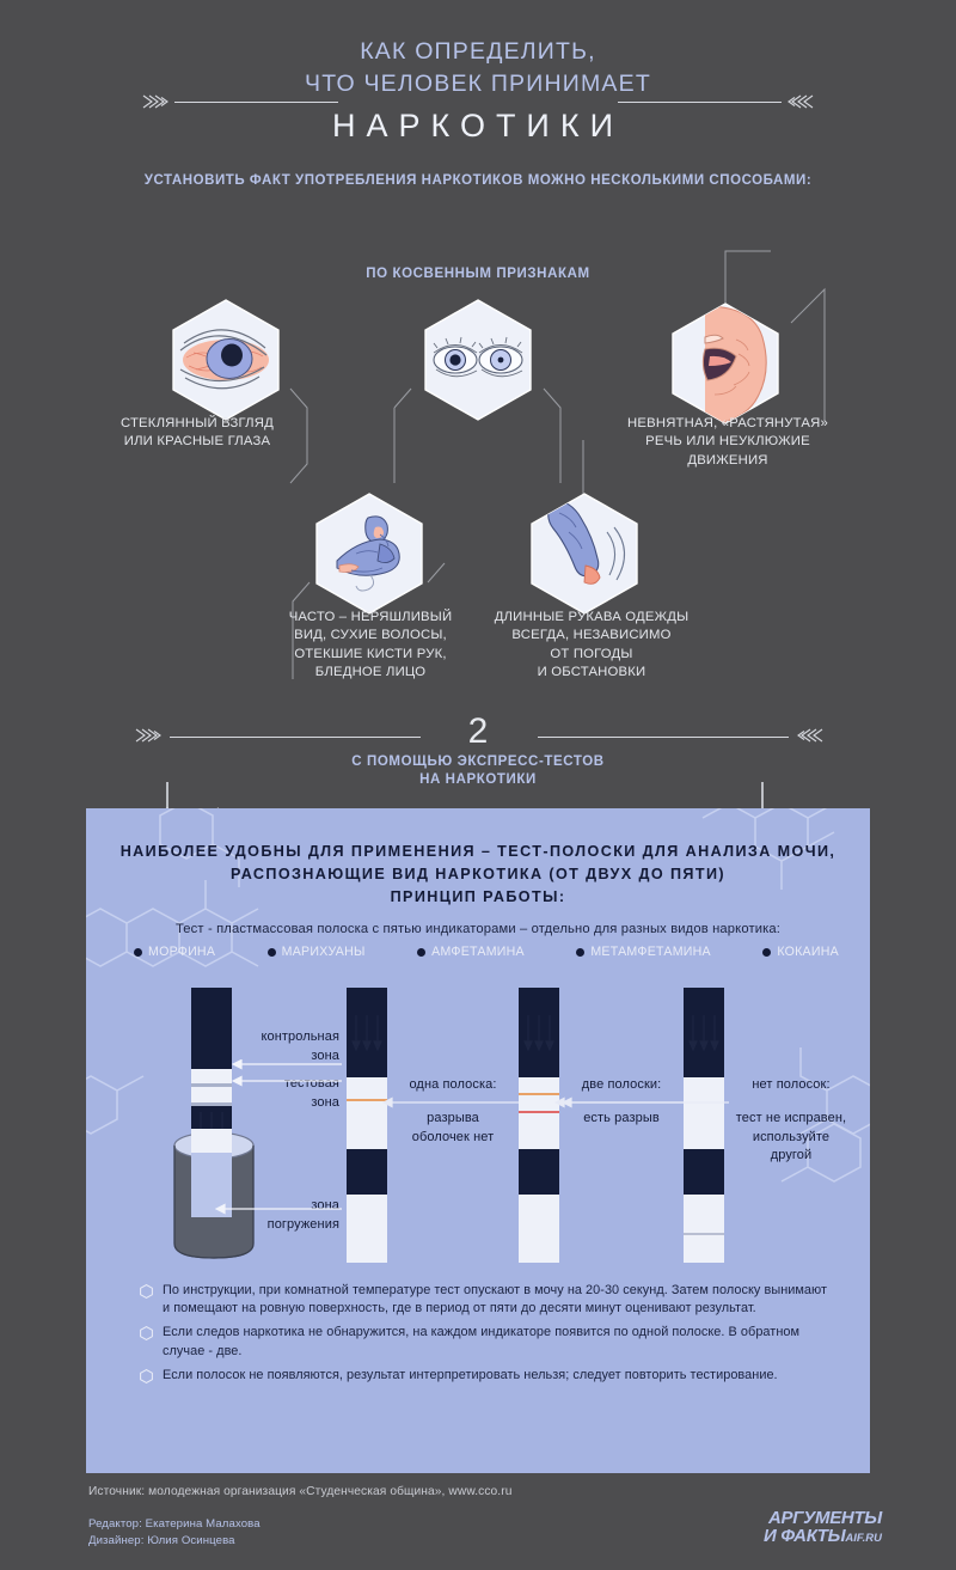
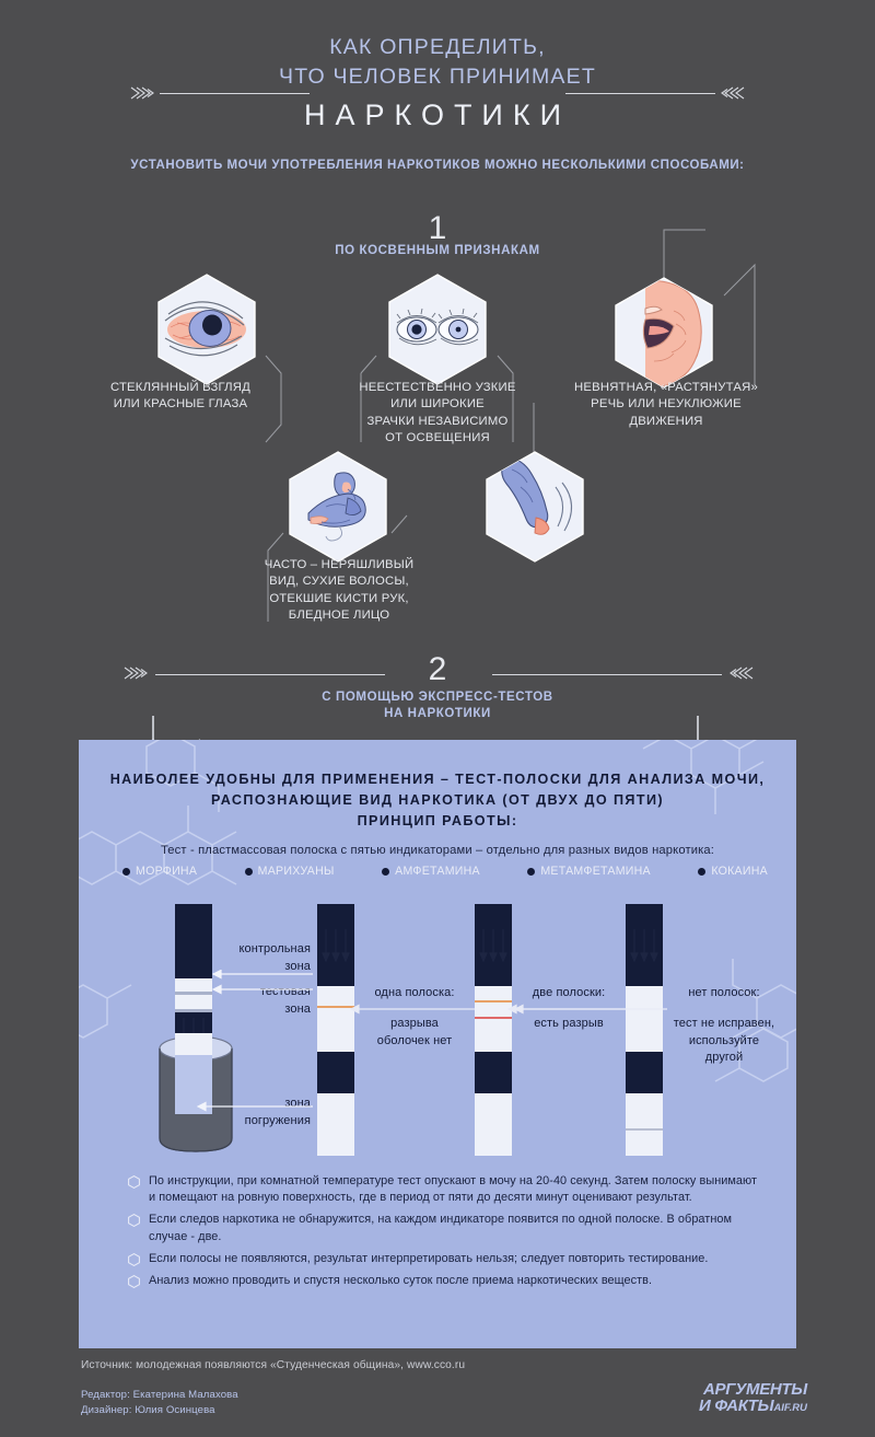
  КАК ОПРЕДЕЛИТЬ,
  ЧТО ЧЕЛОВЕК ПРИНИМАЕТ
  НАРКОТИКИ
- УСТАНОВИТЬ ФАКТ УПОТРЕБЛЕНИЯ НАРКОТИКОВ МОЖНО НЕСКОЛЬКИМИ СПОСОБАМИ:
+ УСТАНОВИТЬ МОЧИ УПОТРЕБЛЕНИЯ НАРКОТИКОВ МОЖНО НЕСКОЛЬКИМИ СПОСОБАМИ:
+ 1
  ПО КОСВЕННЫМ ПРИЗНАКАМ
  СТЕКЛЯННЫЙ ВЗГЛЯД
  ИЛИ КРАСНЫЕ ГЛАЗА
+ НЕЕСТЕСТВЕННО УЗКИЕ
+ ИЛИ ШИРОКИЕ
+ ЗРАЧКИ НЕЗАВИСИМО
+ ОТ ОСВЕЩЕНИЯ
  НЕВНЯТНАЯ, «РАСТЯНУТАЯ»
  РЕЧЬ ИЛИ НЕУКЛЮЖИЕ
  ДВИЖЕНИЯ
  ЧАСТО – НЕРЯШЛИВЫЙ
  ВИД, СУХИЕ ВОЛОСЫ,
  ОТЕКШИЕ КИСТИ РУК,
  БЛЕДНОЕ ЛИЦО
- ДЛИННЫЕ РУКАВА ОДЕЖДЫ
- ВСЕГДА, НЕЗАВИСИМО
- ОТ ПОГОДЫ
- И ОБСТАНОВКИ
  2
  С ПОМОЩЬЮ ЭКСПРЕСС-ТЕСТОВ
  НА НАРКОТИКИ
  НАИБОЛЕЕ УДОБНЫ ДЛЯ ПРИМЕНЕНИЯ – ТЕСТ-ПОЛОСКИ ДЛЯ АНАЛИЗА МОЧИ,
  РАСПОЗНАЮЩИЕ ВИД НАРКОТИКА (ОТ ДВУХ ДО ПЯТИ)
  ПРИНЦИП РАБОТЫ:
  Тест - пластмассовая полоска с пятью индикаторами – отдельно для разных видов наркотика:
  МОРФИНА
  МАРИХУАНЫ
  АМФЕТАМИНА
  МЕТАМФЕТАМИНА
  КОКАИНА
  контрольная
  зона
  тестовая
  зона
  зона
  погружения
  одна полоска:
  разрыва
  оболочек нет
  две полоски:
  есть разрыв
  нет полосок:
  тест не исправен,
  используйте
  другой
- По инструкции, при комнатной температуре тест опускают в мочу на 20-30 секунд. Затем полоску вынимают и помещают на ровную поверхность, где в период от пяти до десяти минут оценивают результат.
+ По инструкции, при комнатной температуре тест опускают в мочу на 20-40 секунд. Затем полоску вынимают и помещают на ровную поверхность, где в период от пяти до десяти минут оценивают результат.
  Если следов наркотика не обнаружится, на каждом индикаторе появится по одной полоске. В обратном случае - две.
- Если полосок не появляются, результат интерпретировать нельзя; следует повторить тестирование.
+ Если полосы не появляются, результат интерпретировать нельзя; следует повторить тестирование.
+ Анализ можно проводить и спустя несколько суток после приема наркотических веществ.
- Источник: молодежная организация «Студенческая община», www.cco.ru
+ Источник: молодежная появляются «Студенческая община», www.cco.ru
  Редактор: Екатерина Малахова
  Дизайнер: Юлия Осинцева
  АРГУМЕНТЫ
  И ФАКТЫAIF.RU
